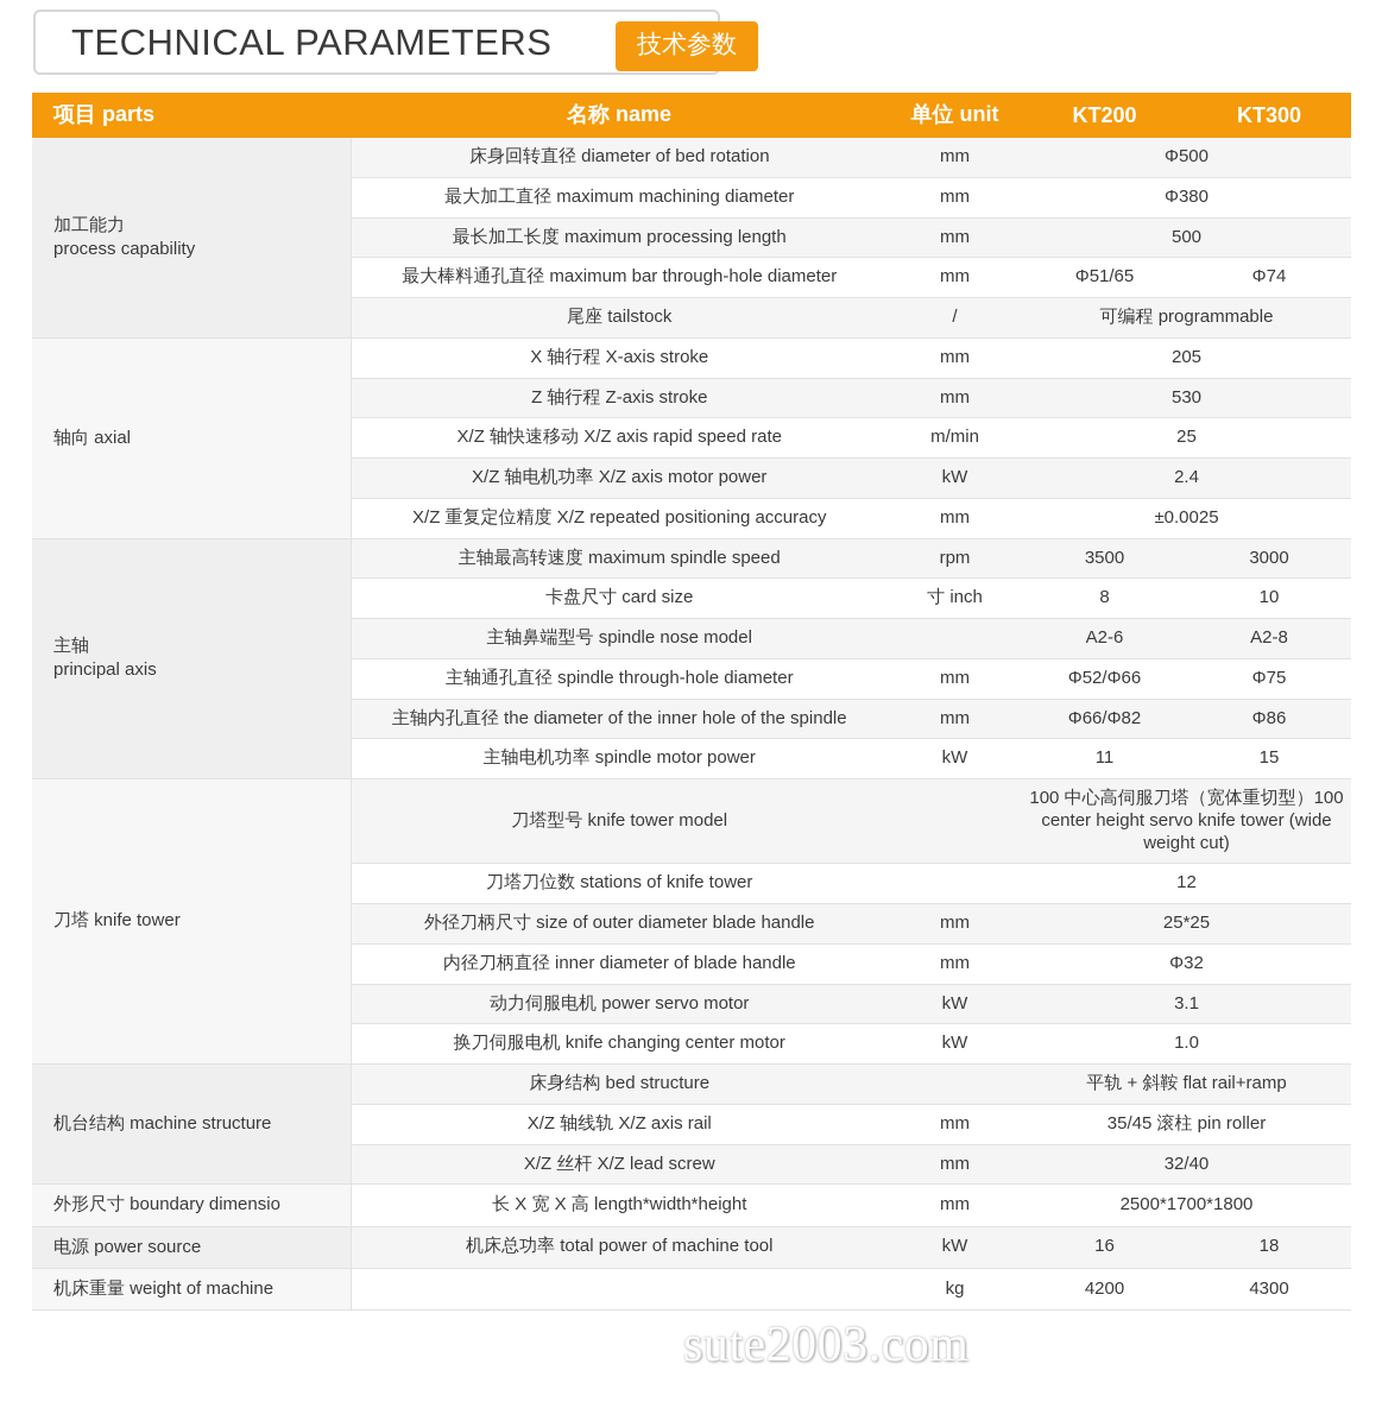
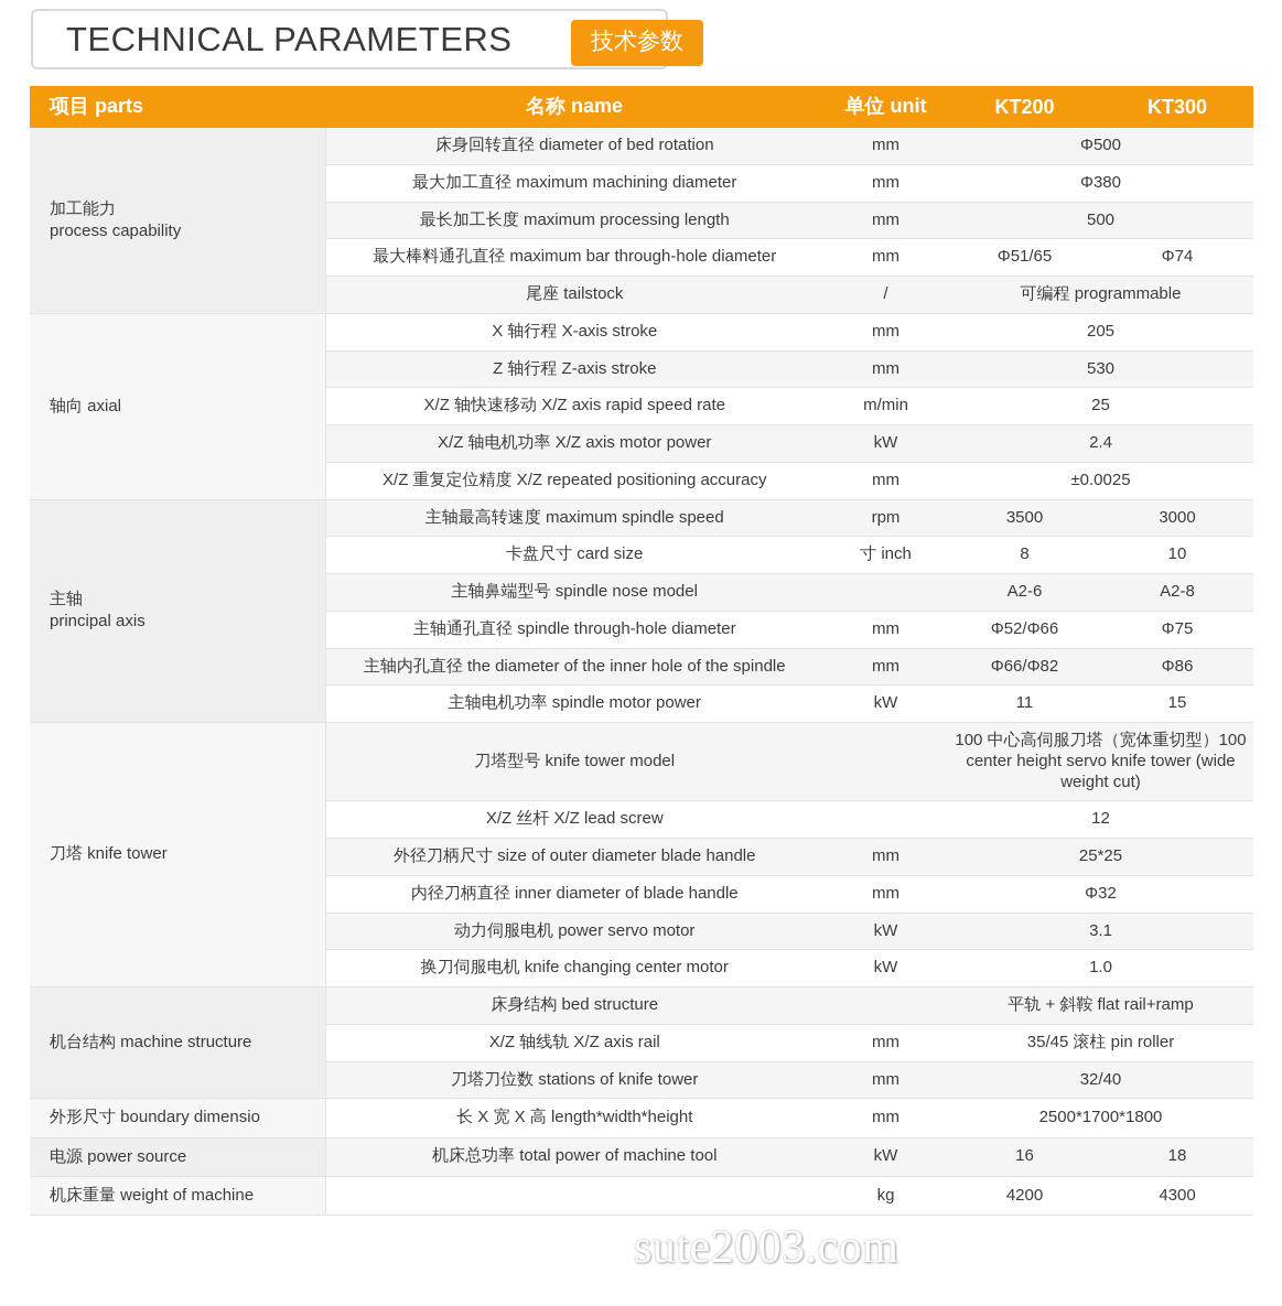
  TECHNICAL PARAMETERS
  技术参数
  项目 parts	名称 name	单位 unit	KT200	KT300
  加工能力process capability	床身回转直径 diameter of bed rotation	mm	Φ500
  最大加工直径 maximum machining diameter	mm	Φ380
  最长加工长度 maximum processing length	mm	500
  最大棒料通孔直径 maximum bar through-hole diameter	mm	Φ51/65	Φ74
  尾座 tailstock	/	可编程 programmable
  轴向 axial	X 轴行程 X-axis stroke	mm	205
  Z 轴行程 Z-axis stroke	mm	530
  X/Z 轴快速移动 X/Z axis rapid speed rate	m/min	25
  X/Z 轴电机功率 X/Z axis motor power	kW	2.4
  X/Z 重复定位精度 X/Z repeated positioning accuracy	mm	±0.0025
  主轴principal axis	主轴最高转速度 maximum spindle speed	rpm	3500	3000
  卡盘尺寸 card size	寸 inch	8	10
  主轴鼻端型号 spindle nose model		A2-6	A2-8
  主轴通孔直径 spindle through-hole diameter	mm	Φ52/Φ66	Φ75
  主轴内孔直径 the diameter of the inner hole of the spindle	mm	Φ66/Φ82	Φ86
  主轴电机功率 spindle motor power	kW	11	15
  刀塔 knife tower	刀塔型号 knife tower model		100 中心高伺服刀塔（宽体重切型）100 center height servo knife tower (wide weight cut)
- 刀塔刀位数 stations of knife tower		12
+ X/Z 丝杆 X/Z lead screw		12
  外径刀柄尺寸 size of outer diameter blade handle	mm	25*25
  内径刀柄直径 inner diameter of blade handle	mm	Φ32
  动力伺服电机 power servo motor	kW	3.1
  换刀伺服电机 knife changing center motor	kW	1.0
  机台结构 machine structure	床身结构 bed structure		平轨 + 斜鞍 flat rail+ramp
  X/Z 轴线轨 X/Z axis rail	mm	35/45 滚柱 pin roller
- X/Z 丝杆 X/Z lead screw	mm	32/40
+ 刀塔刀位数 stations of knife tower	mm	32/40
  外形尺寸 boundary dimensio	长 X 宽 X 高 length*width*height	mm	2500*1700*1800
  电源 power source	机床总功率 total power of machine tool	kW	16	18
  机床重量 weight of machine		kg	4200	4300
  sute2003.com
